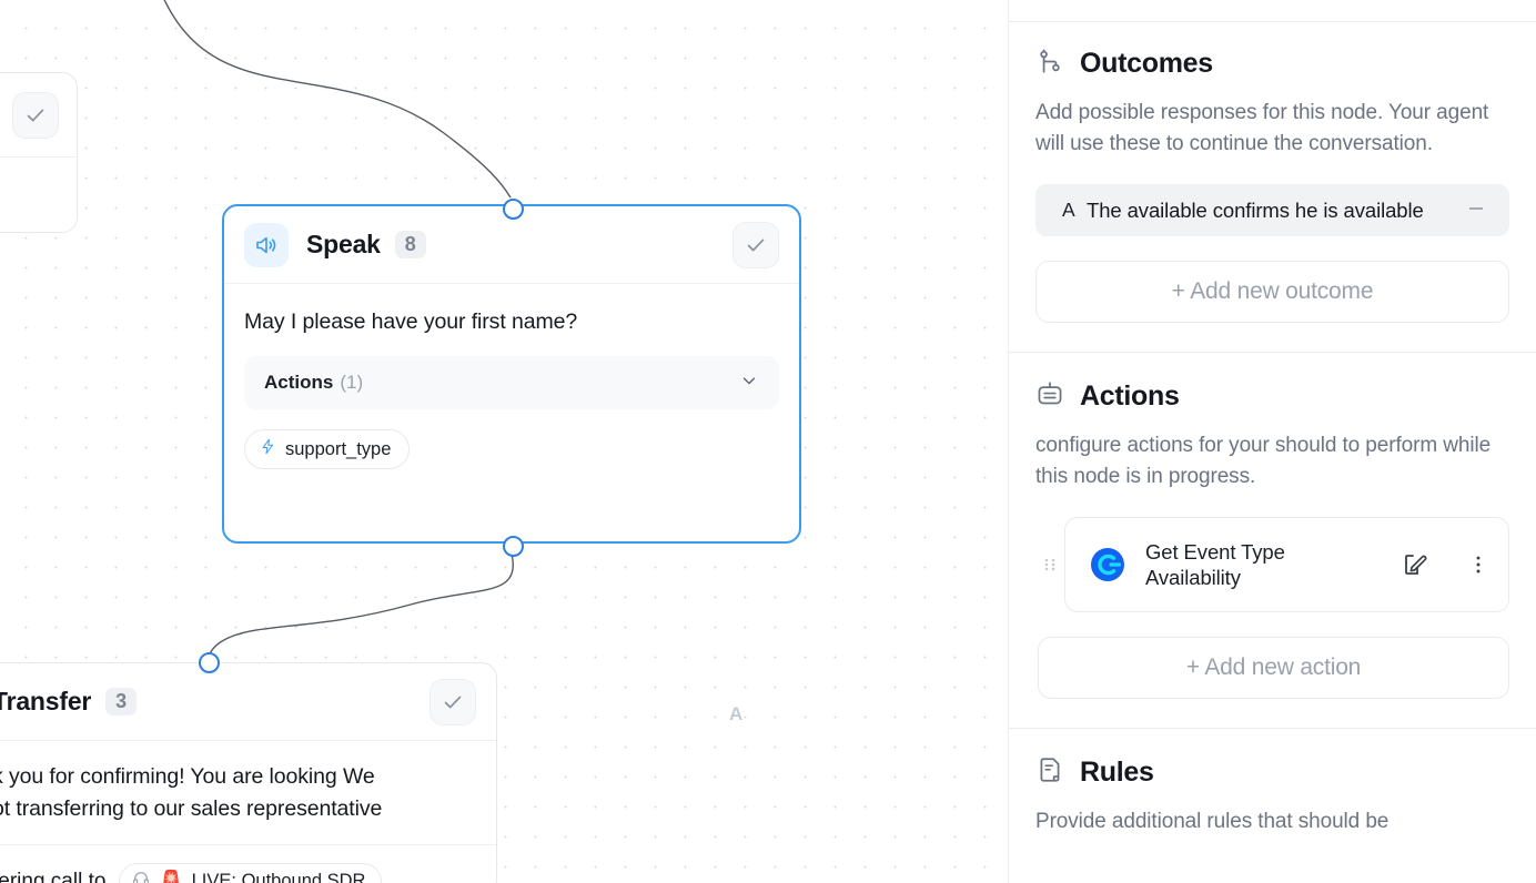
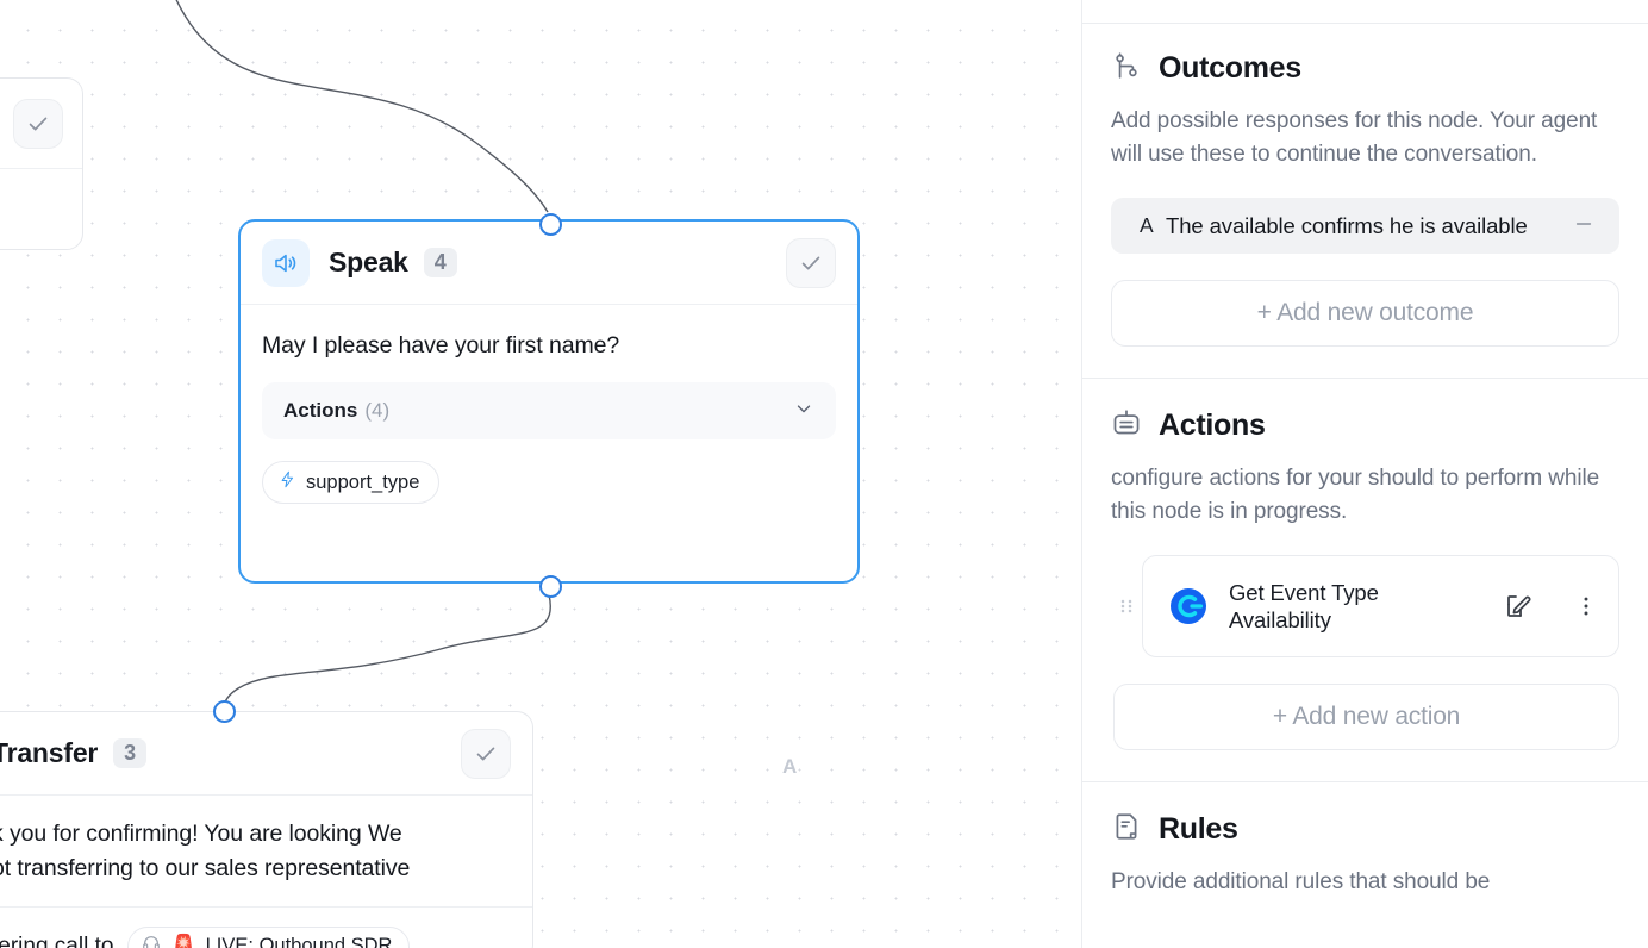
  Speak
- 8
+ 4
  May I please have your first name?
  Actions
- (1)
+ (4)
  support_type
  A
  ransfer
  3
  you for confirming! You are looking We
  t transferring to our sales representative
  ering call to
  🚨
  LIVE: Outbound SDR
  Outcomes
  Add possible responses for this node. Your agent will use these to continue the conversation.
  A
  The available confirms he is available
  + Add new outcome
  Actions
  configure actions for your should to perform while this node is in progress.
  Get Event Type Availability
  + Add new action
  Rules
  Provide additional rules that should be
